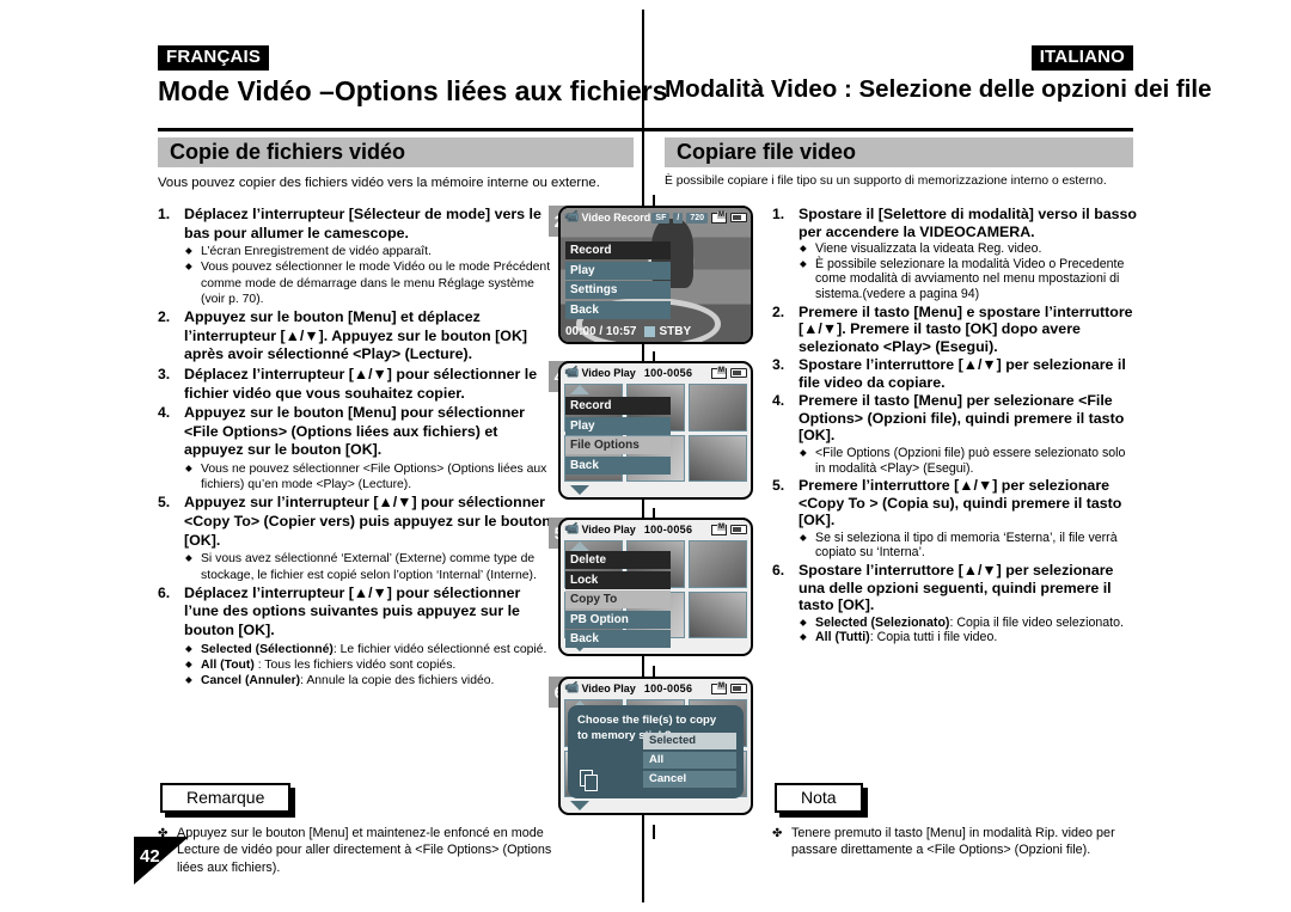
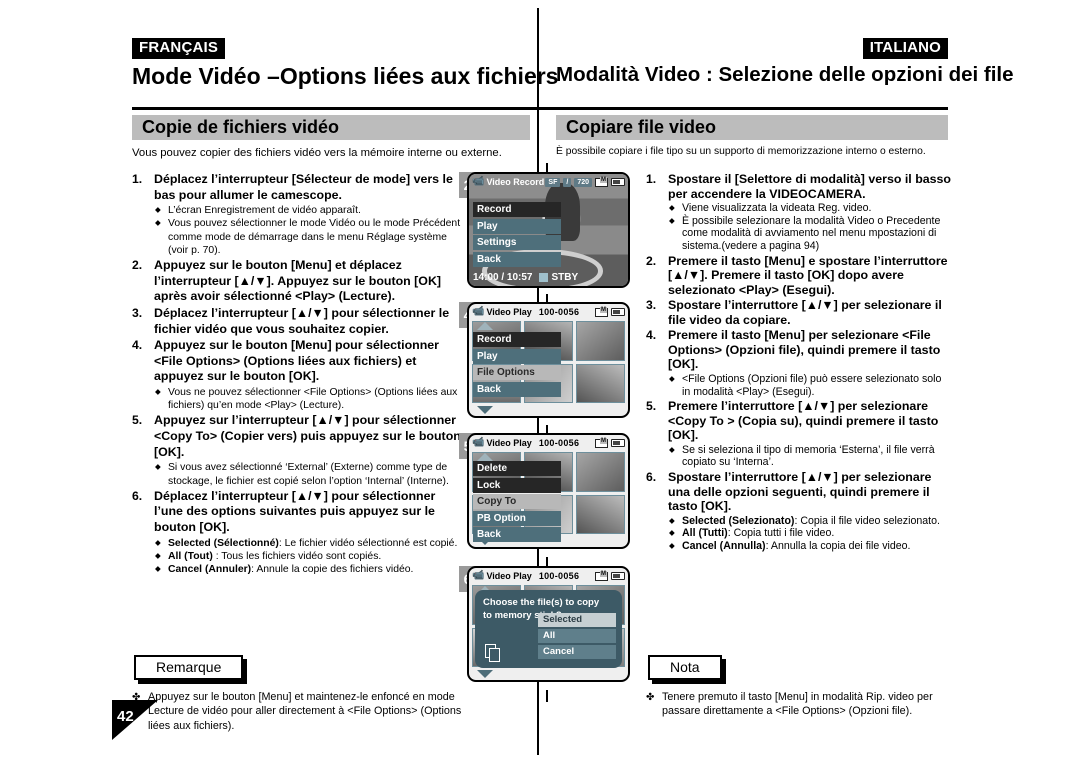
  FRANÇAIS
  Mode Vidéo –Options liées aux fichiers
  ITALIANO
  Modalità Video : Selezione delle opzioni dei file
  Copie de fichiers vidéo
  Copiare file video
  Vous pouvez copier des fichiers vidéo vers la mémoire interne ou externe.
  È possibile copiare i file tipo su un supporto di memorizzazione interno o esterno.
  1.
  Déplacez l’interrupteur [Sélecteur de mode] vers le bas pour allumer le camescope.
  L’écran Enregistrement de vidéo apparaît.
  Vous pouvez sélectionner le mode Vidéo ou le mode Précédent comme mode de démarrage dans le menu Réglage système (voir p. 70).
  2.
  Appuyez sur le bouton [Menu] et déplacez l’interrupteur [▲/▼]. Appuyez sur le bouton [OK] après avoir sélectionné <Play> (Lecture).
  3.
  Déplacez l’interrupteur [▲/▼] pour sélectionner le fichier vidéo que vous souhaitez copier.
  4.
  Appuyez sur le bouton [Menu] pour sélectionner <File Options> (Options liées aux fichiers) et appuyez sur le bouton [OK].
  Vous ne pouvez sélectionner <File Options> (Options liées aux fichiers) qu’en mode <Play> (Lecture).
  5.
  Appuyez sur l’interrupteur [▲/▼] pour sélectionner <Copy To> (Copier vers) puis appuyez sur le bouton [OK].
  Si vous avez sélectionné ‘External’ (Externe) comme type de stockage, le fichier est copié selon l’option ‘Internal’ (Interne).
  6.
  Déplacez l’interrupteur [▲/▼] pour sélectionner l’une des options suivantes puis appuyez sur le bouton [OK].
  Selected (Sélectionné): Le fichier vidéo sélectionné est copié.
  All (Tout) : Tous les fichiers vidéo sont copiés.
  Cancel (Annuler): Annule la copie des fichiers vidéo.
  1.
  Spostare il [Selettore di modalità] verso il basso per accendere la VIDEOCAMERA.
  Viene visualizzata la videata Reg. video.
  È possibile selezionare la modalità Video o Precedente come modalità di avviamento nel menu mpostazioni di sistema.(vedere a pagina 94)
  2.
  Premere il tasto [Menu] e spostare l’interruttore [▲/▼]. Premere il tasto [OK] dopo avere selezionato <Play> (Esegui).
  3.
  Spostare l’interruttore [▲/▼] per selezionare il file video da copiare.
  4.
  Premere il tasto [Menu] per selezionare <File Options> (Opzioni file), quindi premere il tasto [OK].
  <File Options (Opzioni file) può essere selezionato solo in modalità <Play> (Esegui).
  5.
  Premere l’interruttore [▲/▼] per selezionare <Copy To > (Copia su), quindi premere il tasto [OK].
  Se si seleziona il tipo di memoria ‘Esterna’, il file verrà copiato su ‘Interna’.
  6.
  Spostare l’interruttore [▲/▼] per selezionare una delle opzioni seguenti, quindi premere il tasto [OK].
  Selected (Selezionato): Copia il file video selezionato.
  All (Tutti): Copia tutti i file video.
+ Cancel (Annulla): Annulla la copia dei file video.
  Remarque
  ✤
  Appuyez sur le bouton [Menu] et maintenez-le enfoncé en mode Lecture de vidéo pour aller directement à <File Options> (Options liées aux fichiers).
  Nota
  ✤
  Tenere premuto il tasto [Menu] in modalità Rip. video per passare direttamente a <File Options> (Opzioni file).
  42
  📹
  Video Record
  Record
  Play
  Settings
  Back
- 00:00 / 10:57
+ 14:00 / 10:57
  STBY
  📹
  Video Play
  100-0056
  Record
  Play
  File Options
  Back
  📹
  Video Play
  100-0056
  Delete
  Lock
  Copy To
  PB Option
  Back
  📹
  Video Play
  100-0056
  Choose the file(s) to copy
  Selected
  All
  Cancel
